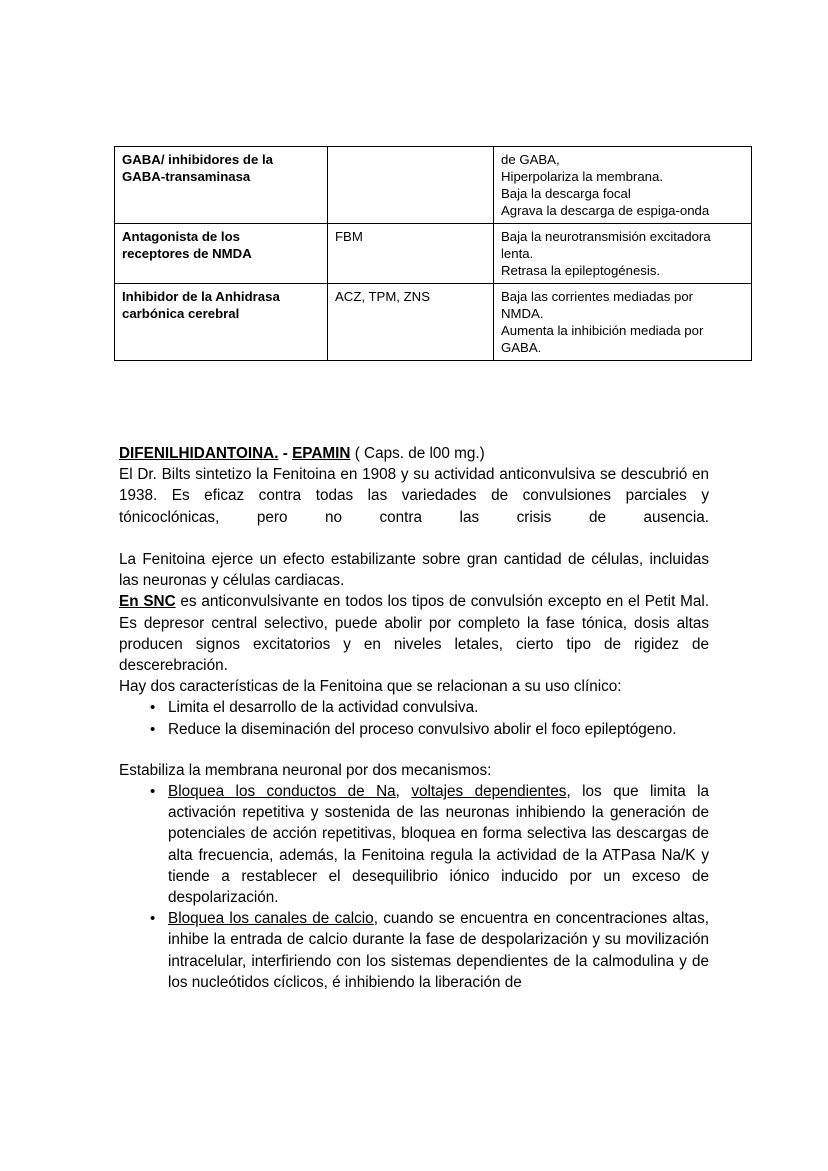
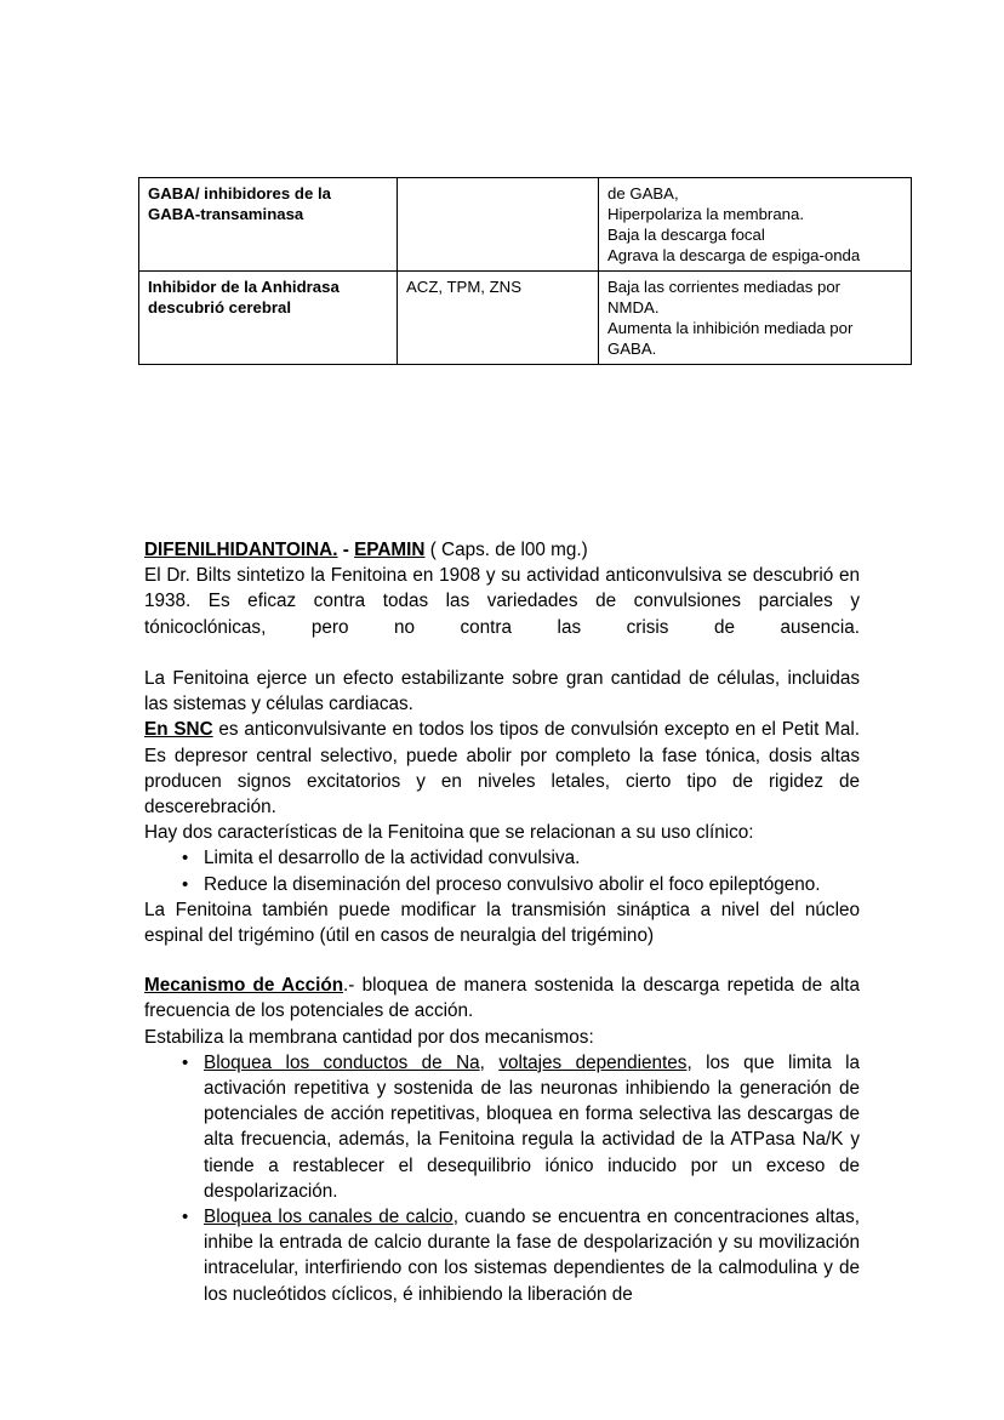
  GABA/ inhibidores de la GABA-transaminasa		de GABA, Hiperpolariza la membrana. Baja la descarga focal Agrava la descarga de espiga-onda
- Antagonista de los receptores de NMDA	FBM	Baja la neurotransmisión excitadora lenta. Retrasa la epileptogénesis.
- Inhibidor de la Anhidrasa carbónica cerebral	ACZ, TPM, ZNS	Baja las corrientes mediadas por NMDA. Aumenta la inhibición mediada por GABA.
+ Inhibidor de la Anhidrasa descubrió cerebral	ACZ, TPM, ZNS	Baja las corrientes mediadas por NMDA. Aumenta la inhibición mediada por GABA.
  DIFENILHIDANTOINA. - EPAMIN ( Caps. de l00 mg.)
  El Dr. Bilts sintetizo la Fenitoina en 1908 y su actividad anticonvulsiva se descubrió en 1938. Es eficaz contra todas las variedades de convulsiones parciales y tónicoclónicas, pero no contra las crisis de ausencia.
- La Fenitoina ejerce un efecto estabilizante sobre gran cantidad de células, incluidas las neuronas y células cardiacas.
+ La Fenitoina ejerce un efecto estabilizante sobre gran cantidad de células, incluidas las sistemas y células cardiacas.
  En SNC es anticonvulsivante en todos los tipos de convulsión excepto en el Petit Mal. Es depresor central selectivo, puede abolir por completo la fase tónica, dosis altas producen signos excitatorios y en niveles letales, cierto tipo de rigidez de descerebración.
  Hay dos características de la Fenitoina que se relacionan a su uso clínico:
  •
  Limita el desarrollo de la actividad convulsiva.
  •
  Reduce la diseminación del proceso convulsivo abolir el foco epileptógeno.
+ La Fenitoina también puede modificar la transmisión sináptica a nivel del núcleo espinal del trigémino (útil en casos de neuralgia del trigémino)
+ Mecanismo de Acción.- bloquea de manera sostenida la descarga repetida de alta frecuencia de los potenciales de acción.
- Estabiliza la membrana neuronal por dos mecanismos:
+ Estabiliza la membrana cantidad por dos mecanismos:
  •
  Bloquea los conductos de Na, voltajes dependientes, los que limita la activación repetitiva y sostenida de las neuronas inhibiendo la generación de potenciales de acción repetitivas, bloquea en forma selectiva las descargas de alta frecuencia, además, la Fenitoina regula la actividad de la ATPasa Na/K y tiende a restablecer el desequilibrio iónico inducido por un exceso de despolarización.
  •
  Bloquea los canales de calcio, cuando se encuentra en concentraciones altas, inhibe la entrada de calcio durante la fase de despolarización y su movilización intracelular, interfiriendo con los sistemas dependientes de la calmodulina y de los nucleótidos cíclicos, é inhibiendo la liberación de
